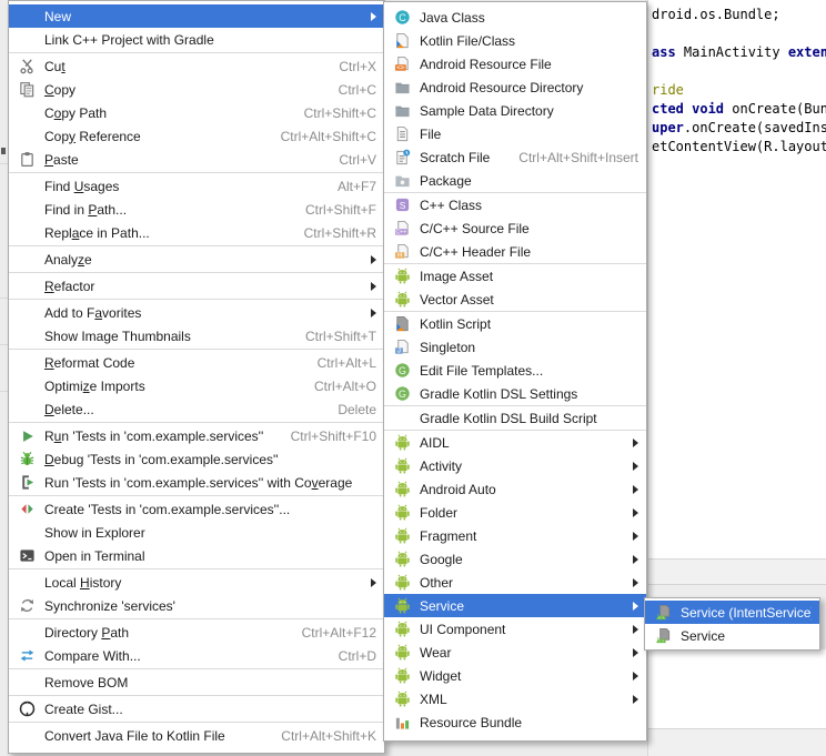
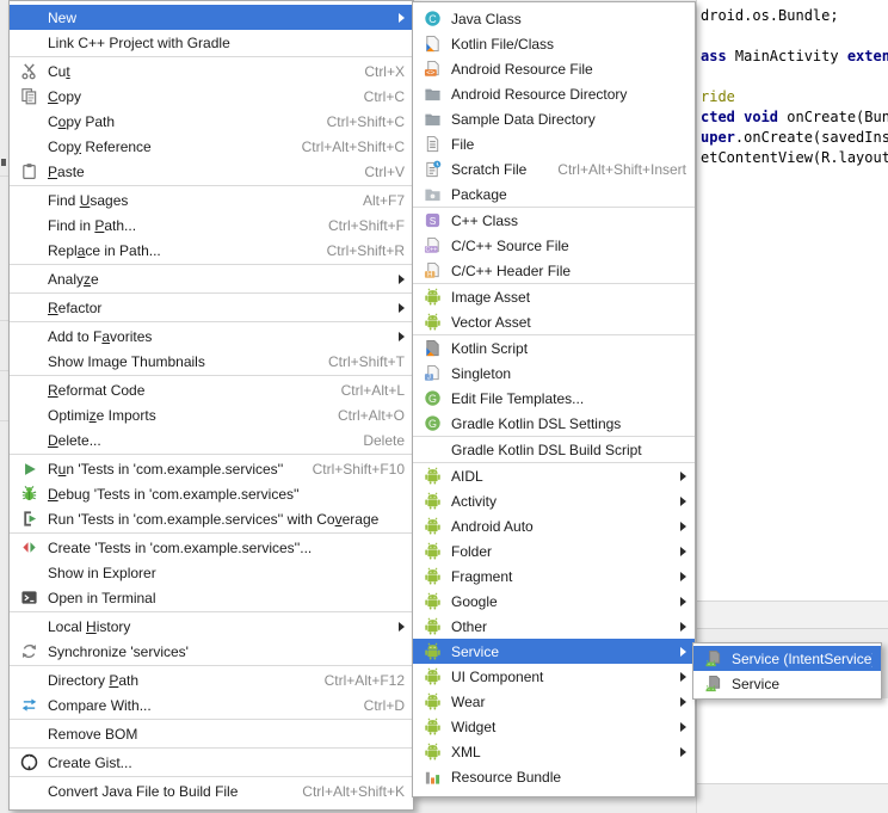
  droid.os.Bundle;
  ass MainActivity exten
  ride
  cted void onCreate(Bun
  uper.onCreate(savedIns
  etContentView(R.layout
  New
  Link C++ Project with Gradle
  Cut
  Ctrl+X
  Copy
  Ctrl+C
  Copy Path
  Ctrl+Shift+C
  Copy Reference
  Ctrl+Alt+Shift+C
  Paste
  Ctrl+V
  Find Usages
  Alt+F7
  Find in Path...
  Ctrl+Shift+F
  Replace in Path...
  Ctrl+Shift+R
  Analyze
  Refactor
  Add to Favorites
  Show Image Thumbnails
  Ctrl+Shift+T
  Reformat Code
  Ctrl+Alt+L
  Optimize Imports
  Ctrl+Alt+O
  Delete...
  Delete
  Run 'Tests in 'com.example.services''
  Ctrl+Shift+F10
  Debug 'Tests in 'com.example.services''
  Run 'Tests in 'com.example.services'' with Coverage
  Create 'Tests in 'com.example.services''...
  Show in Explorer
  Open in Terminal
  Local History
  Synchronize 'services'
  Directory Path
  Ctrl+Alt+F12
  Compare With...
  Ctrl+D
  Remove BOM
  Create Gist...
- Convert Java File to Kotlin File
+ Convert Java File to Build File
  Ctrl+Alt+Shift+K
  C
  Java Class
  Kotlin File/Class
  Android Resource File
  Android Resource Directory
  Sample Data Directory
  File
  Scratch File
  Ctrl+Alt+Shift+Insert
  Package
  S
  C++ Class
  C/C++ Source File
  C/C++ Header File
  Image Asset
  Vector Asset
  Kotlin Script
  Singleton
  G
  Edit File Templates...
  G
  Gradle Kotlin DSL Settings
  Gradle Kotlin DSL Build Script
  AIDL
  Activity
  Android Auto
  Folder
  Fragment
  Google
  Other
  Service
  UI Component
  Wear
  Widget
  XML
  Resource Bundle
  Service (IntentService
  Service
